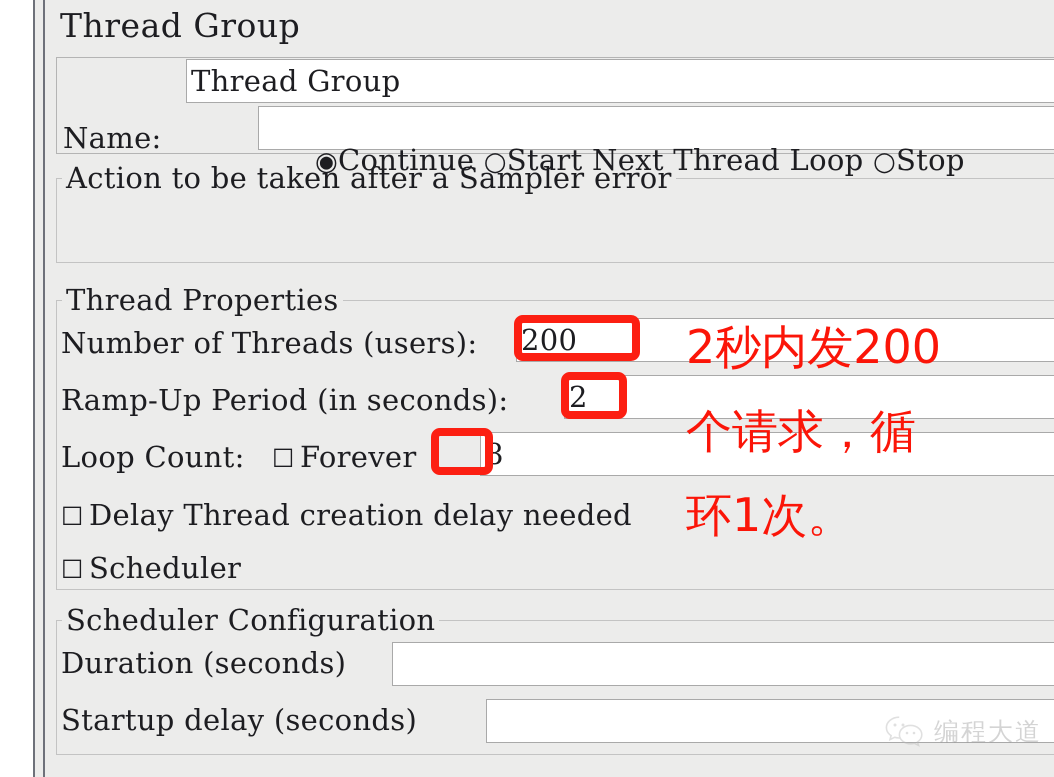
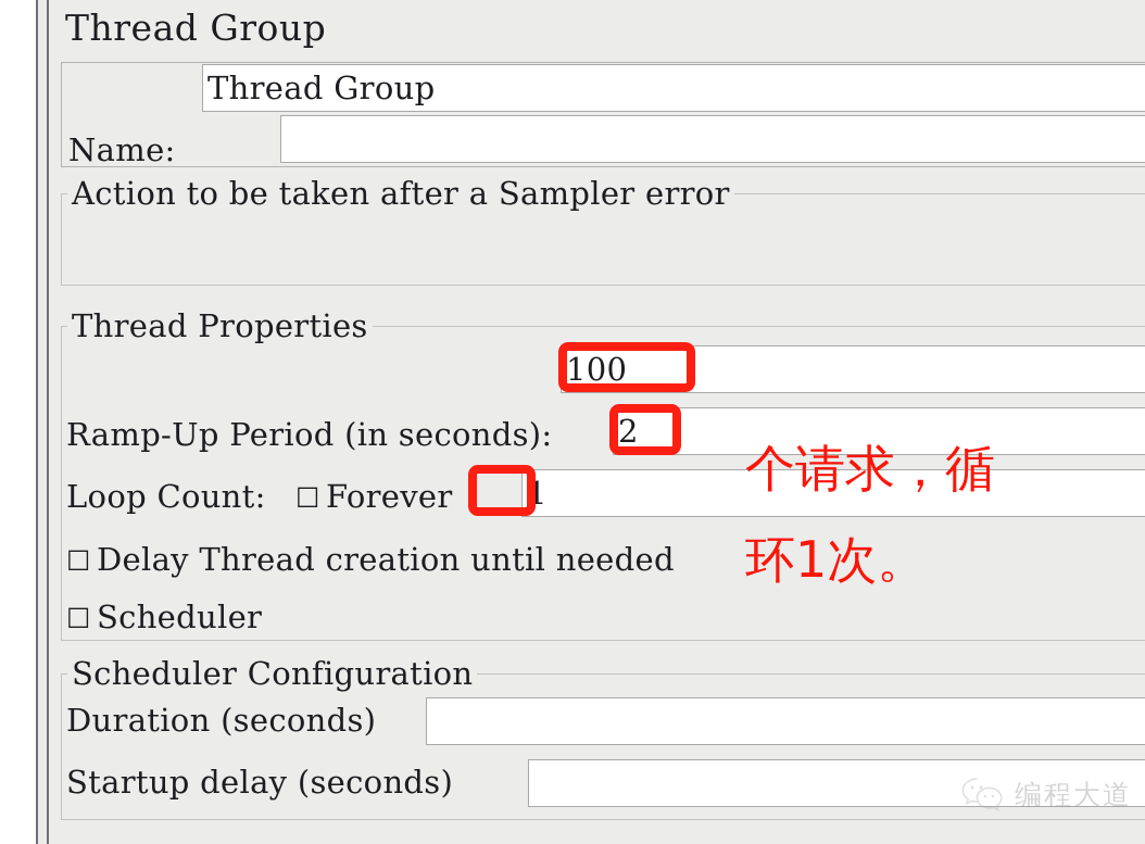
  Thread Group
  Name:
  Thread Group
  Action to be taken after a Sampler error
- ◉Continue ○Start Next Thread Loop ○Stop
  Thread Properties
- Number of Threads (users):
  Ramp-Up Period (in seconds):
  Loop Count:
  ☐
  Forever
  ☐
- Delay Thread creation delay needed
+ Delay Thread creation until needed
  ☐
  Scheduler
- 200
+ 100
  2
- 8
+ 1
  Scheduler Configuration
  Duration (seconds)
  Startup delay (seconds)
- 2秒内发200
  个请求，循
  环1次。
  编程大道
